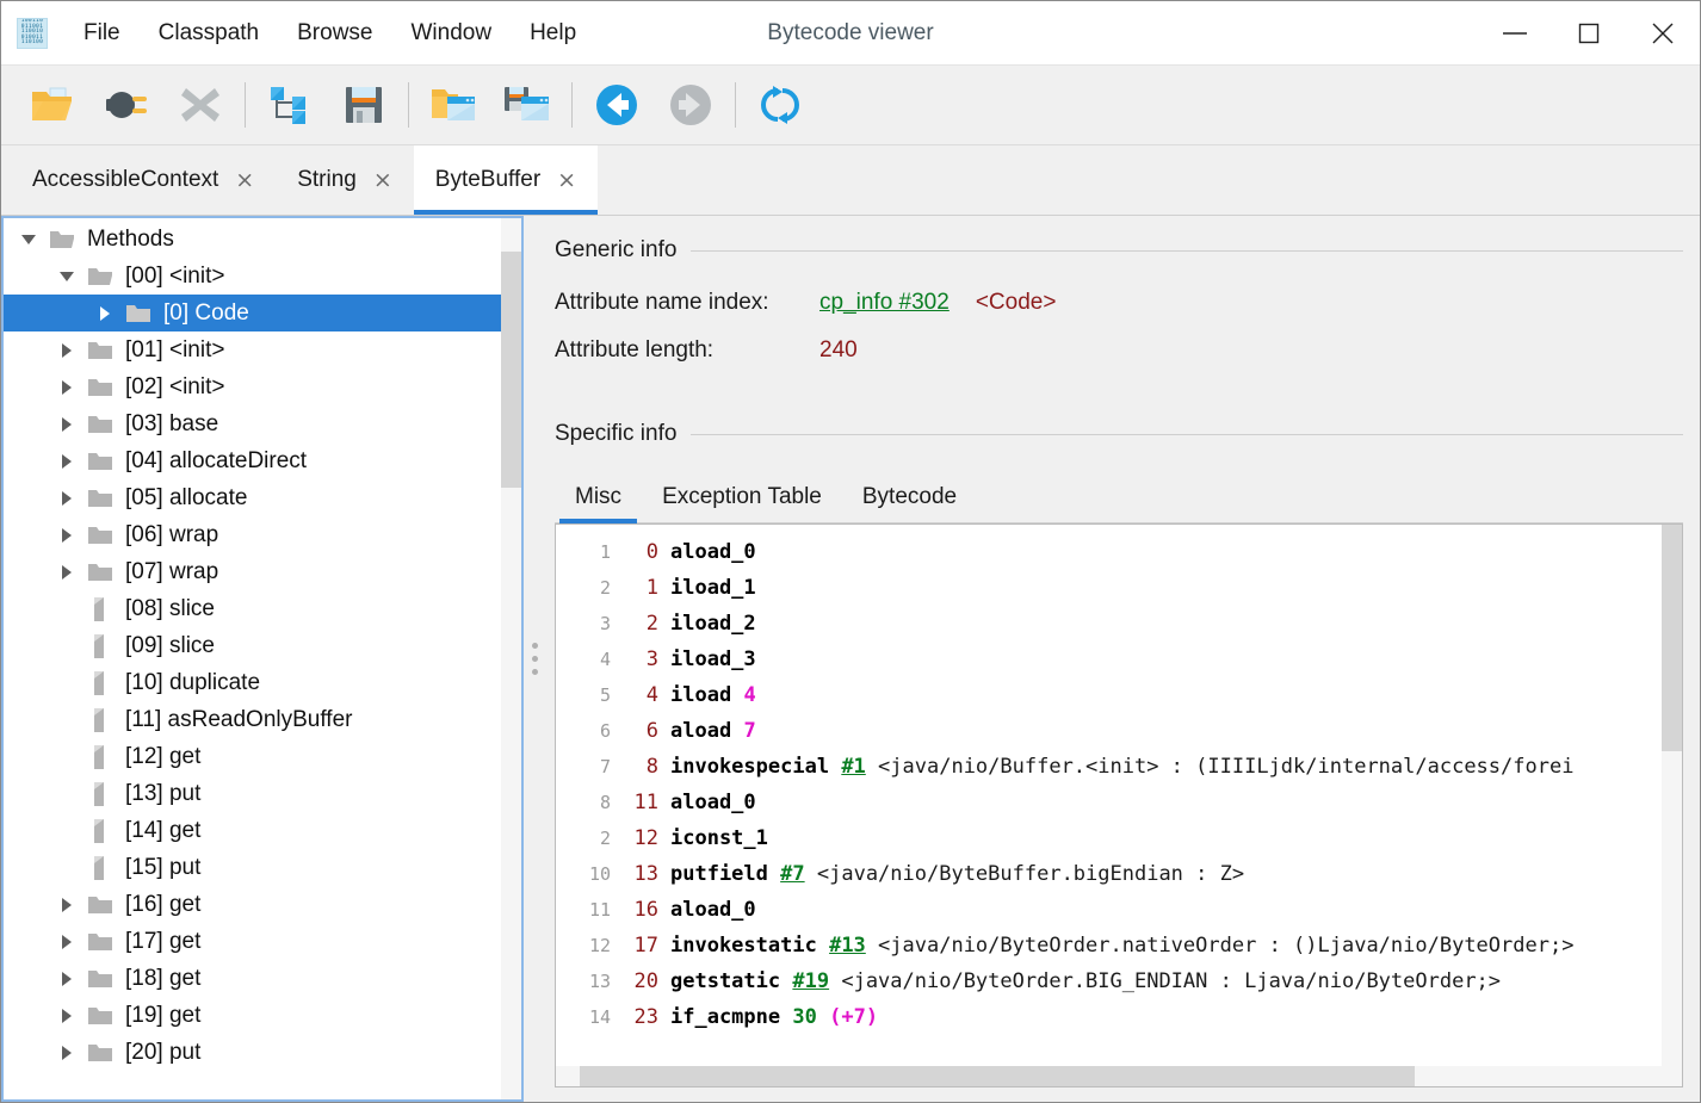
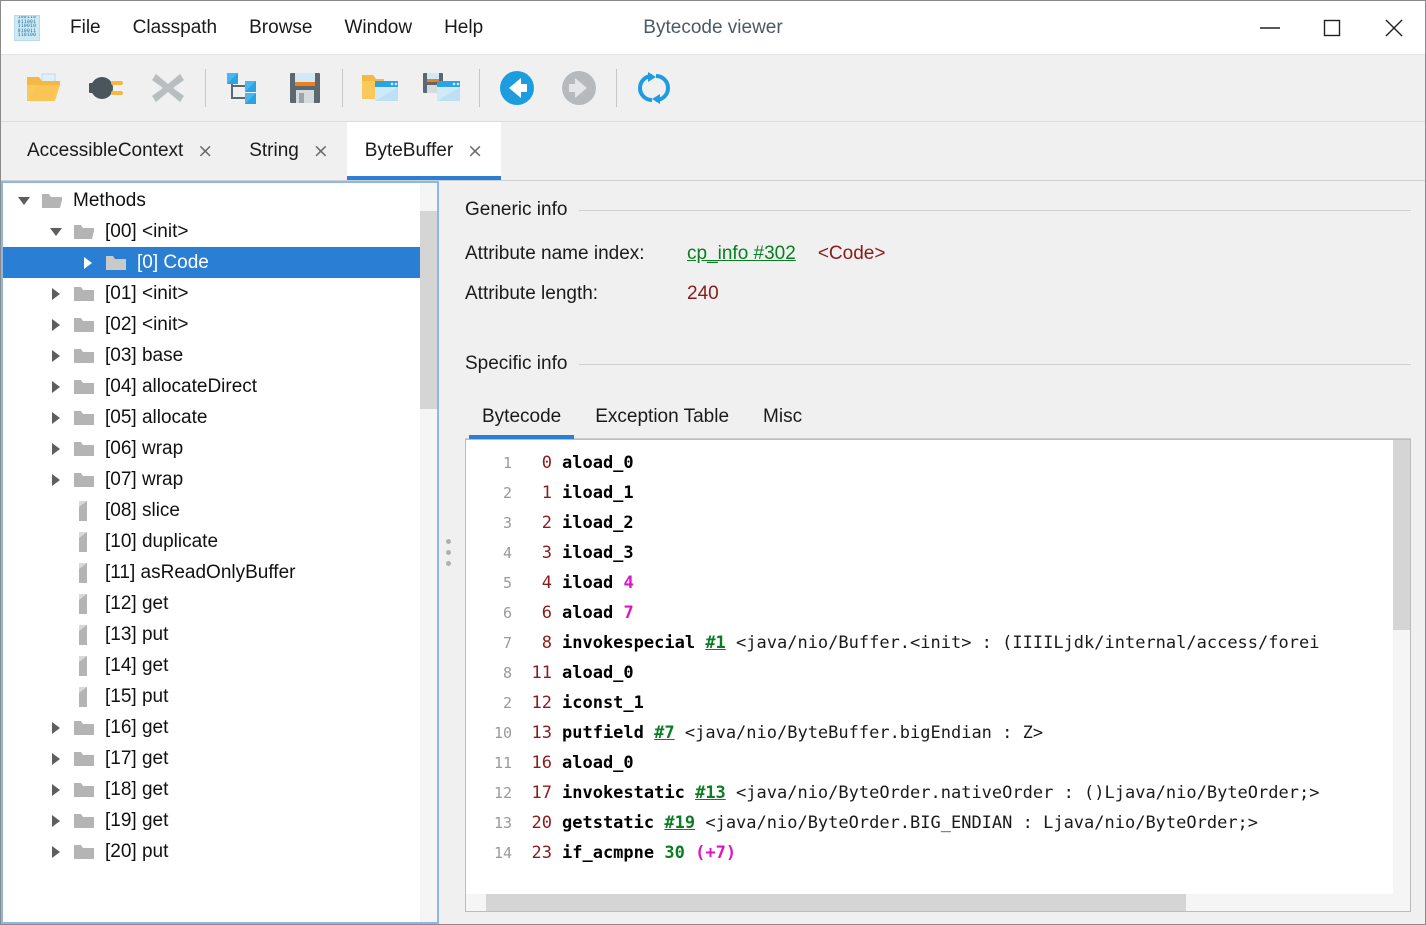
  File
  Classpath
  Browse
  Window
  Help
  Bytecode viewer
  AccessibleContext
  ×
  String
  ×
  ByteBuffer
  ×
  Methods
  [00] <init>
  [0] Code
  [01] <init>
  [02] <init>
  [03] base
  [04] allocateDirect
  [05] allocate
  [06] wrap
  [07] wrap
  [08] slice
- [09] slice
  [10] duplicate
  [11] asReadOnlyBuffer
  [12] get
  [13] put
  [14] get
  [15] put
  [16] get
  [17] get
  [18] get
  [19] get
  [20] put
  Generic info
  Attribute name index:
  cp_info #302
  <Code>
  Attribute length:
  240
  Specific info
- Misc
+ Bytecode
  Exception Table
- Bytecode
+ Misc
  1 0 aload_0
  2 1 iload_1
  3 2 iload_2
  4 3 iload_3
  5 4 iload 4
  6 6 aload 7
  7 8 invokespecial #1 <java/nio/Buffer.<init> : (IIIILjdk/internal/access/forei
  8 11 aload_0
  2 12 iconst_1
  10 13 putfield #7 <java/nio/ByteBuffer.bigEndian : Z>
  11 16 aload_0
  12 17 invokestatic #13 <java/nio/ByteOrder.nativeOrder : ()Ljava/nio/ByteOrder;>
  13 20 getstatic #19 <java/nio/ByteOrder.BIG_ENDIAN : Ljava/nio/ByteOrder;>
  14 23 if_acmpne 30 (+7)
